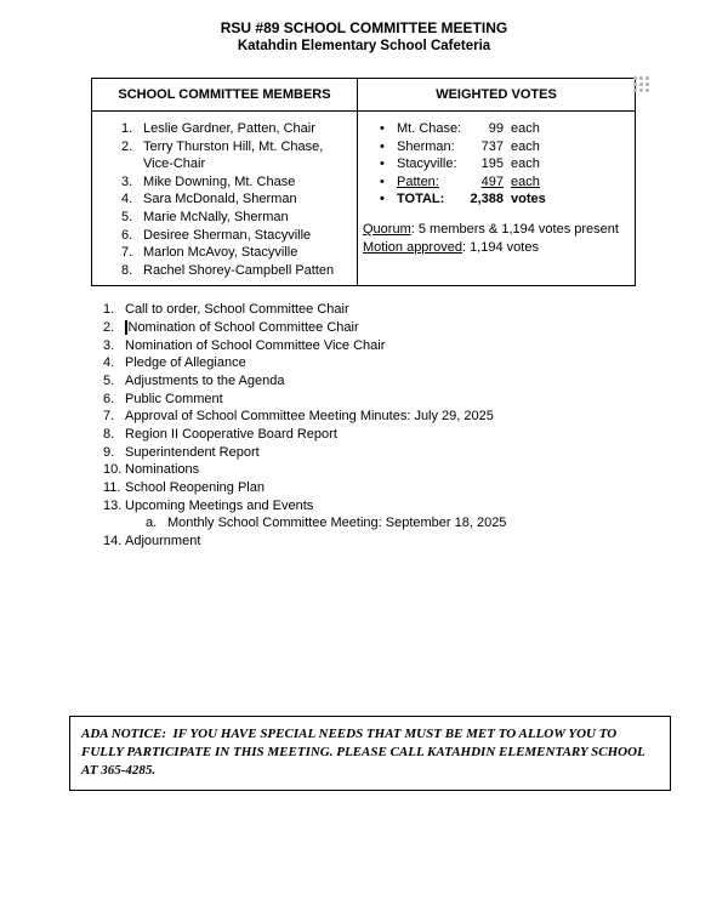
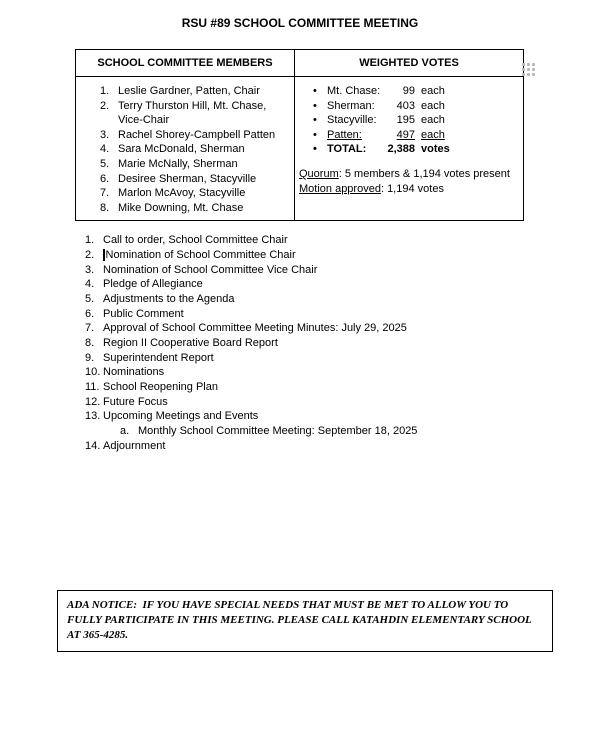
  RSU #89 SCHOOL COMMITTEE MEETING
- Katahdin Elementary School Cafeteria
  SCHOOL COMMITTEE MEMBERS
  WEIGHTED VOTES
  1.
  Leslie Gardner, Patten, Chair
  2.
  Terry Thurston Hill, Mt. Chase, Vice-Chair
  3.
- Mike Downing, Mt. Chase
+ Rachel Shorey-Campbell Patten
  4.
  Sara McDonald, Sherman
  5.
  Marie McNally, Sherman
  6.
  Desiree Sherman, Stacyville
  7.
  Marlon McAvoy, Stacyville
  8.
- Rachel Shorey-Campbell Patten
+ Mike Downing, Mt. Chase
  •
  Mt. Chase:
  99
  each
  •
  Sherman:
- 737
+ 403
  each
  •
  Stacyville:
  195
  each
  •
  Patten:
  497
  each
  •
  TOTAL:
  2,388
  votes
  Quorum: 5 members & 1,194 votes present
  Motion approved: 1,194 votes
  1.
  Call to order, School Committee Chair
  2.
  Nomination of School Committee Chair
  3.
  Nomination of School Committee Vice Chair
  4.
  Pledge of Allegiance
  5.
  Adjustments to the Agenda
  6.
  Public Comment
  7.
  Approval of School Committee Meeting Minutes: July 29, 2025
  8.
  Region II Cooperative Board Report
  9.
  Superintendent Report
  10.
  Nominations
  11.
  School Reopening Plan
+ 12.
+ Future Focus
  13.
  Upcoming Meetings and Events
  a.
  Monthly School Committee Meeting: September 18, 2025
  14.
  Adjournment
  ADA NOTICE: IF YOU HAVE SPECIAL NEEDS THAT MUST BE MET TO ALLOW YOU TO FULLY PARTICIPATE IN THIS MEETING. PLEASE CALL KATAHDIN ELEMENTARY SCHOOL AT 365-4285.
